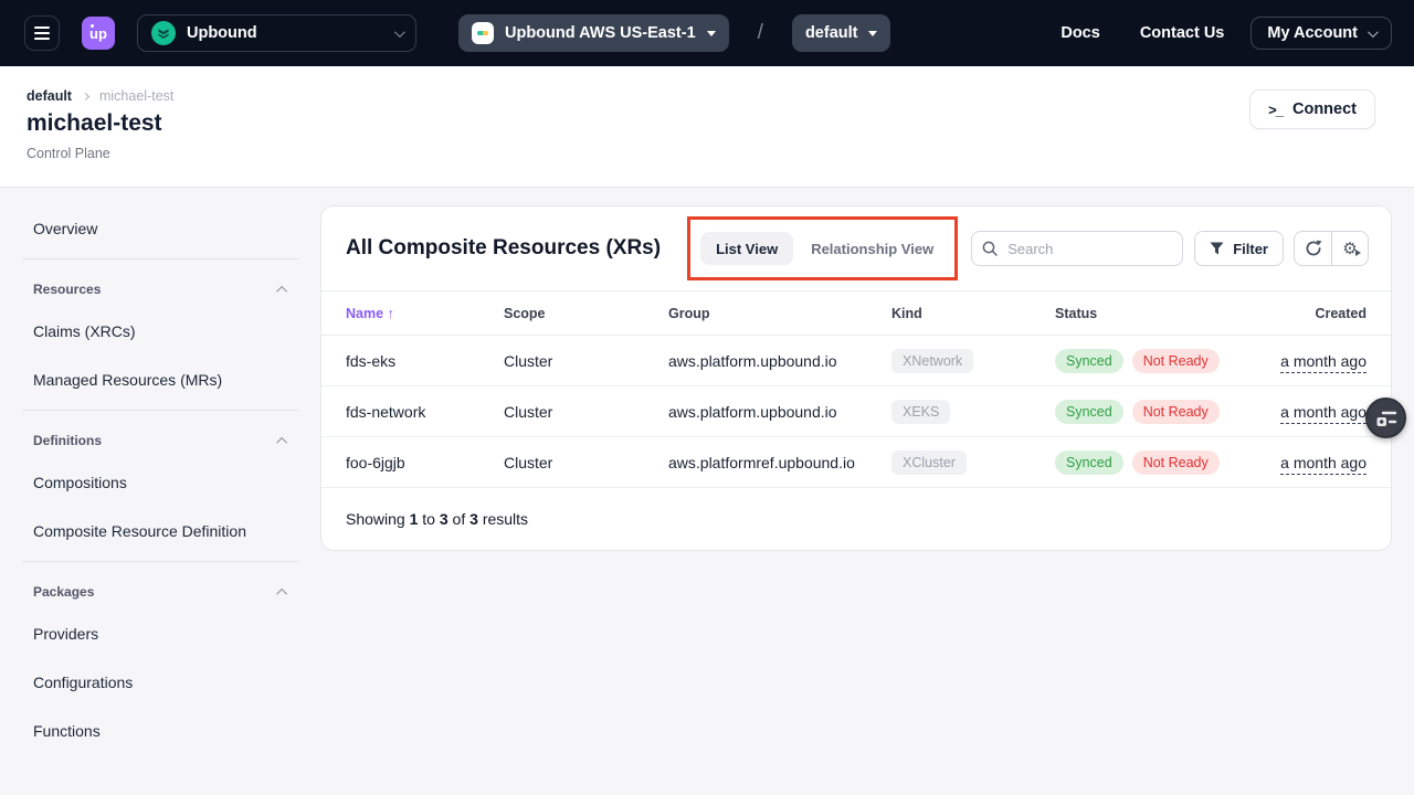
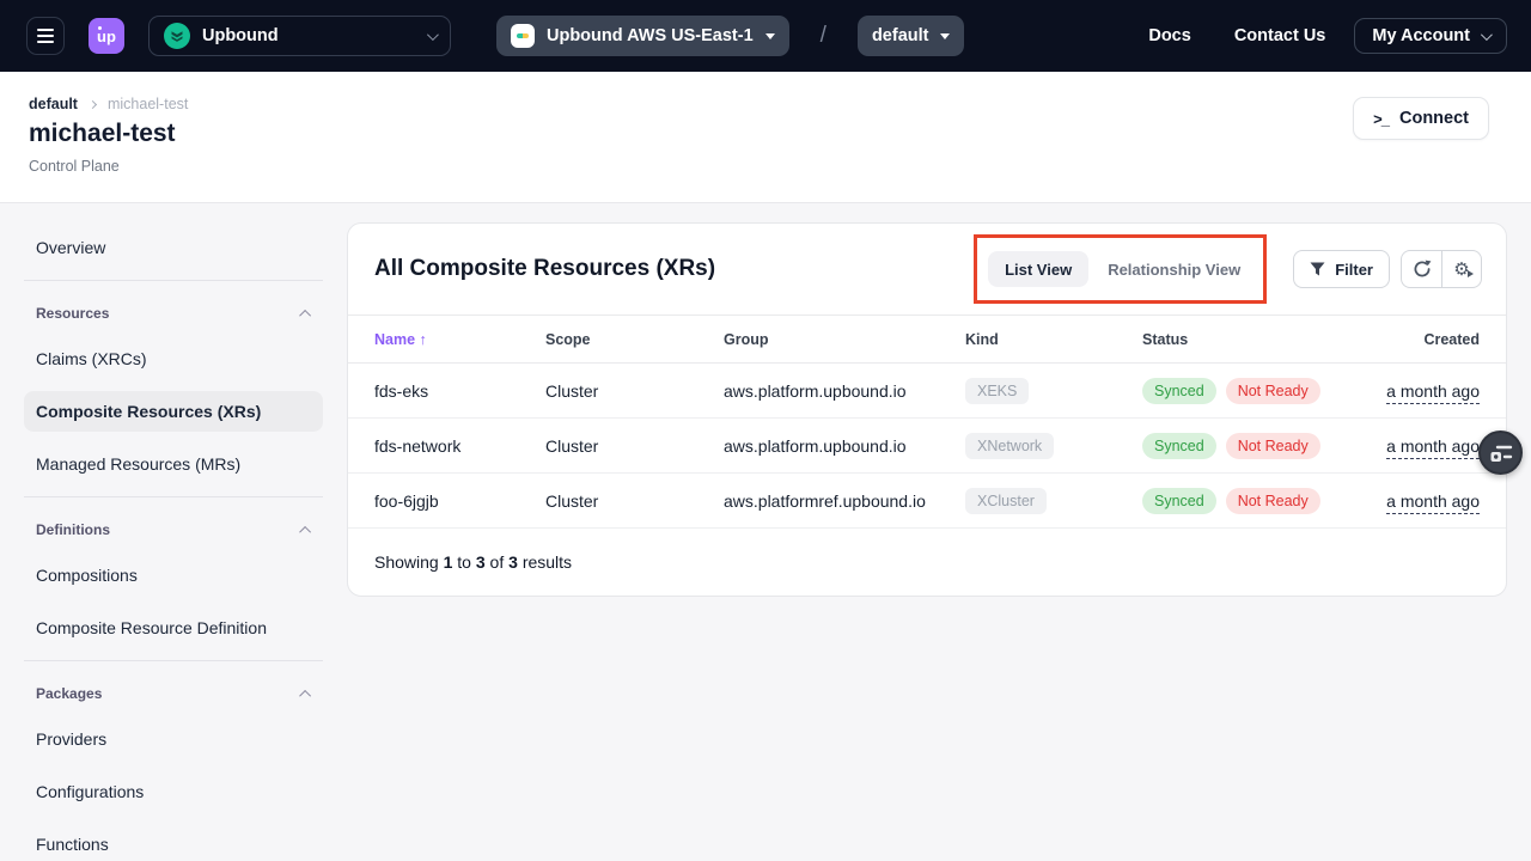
  up
  Upbound
  Upbound AWS US-East-1
  /
  default
  Docs
  Contact Us
  My Account
  default
  michael-test
  michael-test
  Control Plane
  >_
  Connect
  Overview
  Resources
  Claims (XRCs)
+ Composite Resources (XRs)
  Managed Resources (MRs)
  Definitions
  Compositions
  Composite Resource Definition
  Packages
  Providers
  Configurations
  Functions
  All Composite Resources (XRs)
  List View
  Relationship View
- Search
  Filter
  ⚙
  Name ↑
  Scope
  Group
  Kind
  Status
  Created
  fds-eks
  Cluster
  aws.platform.upbound.io
- XNetwork
+ XEKS
  Synced
  Not Ready
  a month ago
  fds-network
  Cluster
  aws.platform.upbound.io
- XEKS
+ XNetwork
  Synced
  Not Ready
  a month ago
  foo-6jgjb
  Cluster
  aws.platformref.upbound.io
  XCluster
  Synced
  Not Ready
  a month ago
  Showing 1 to 3 of 3 results
